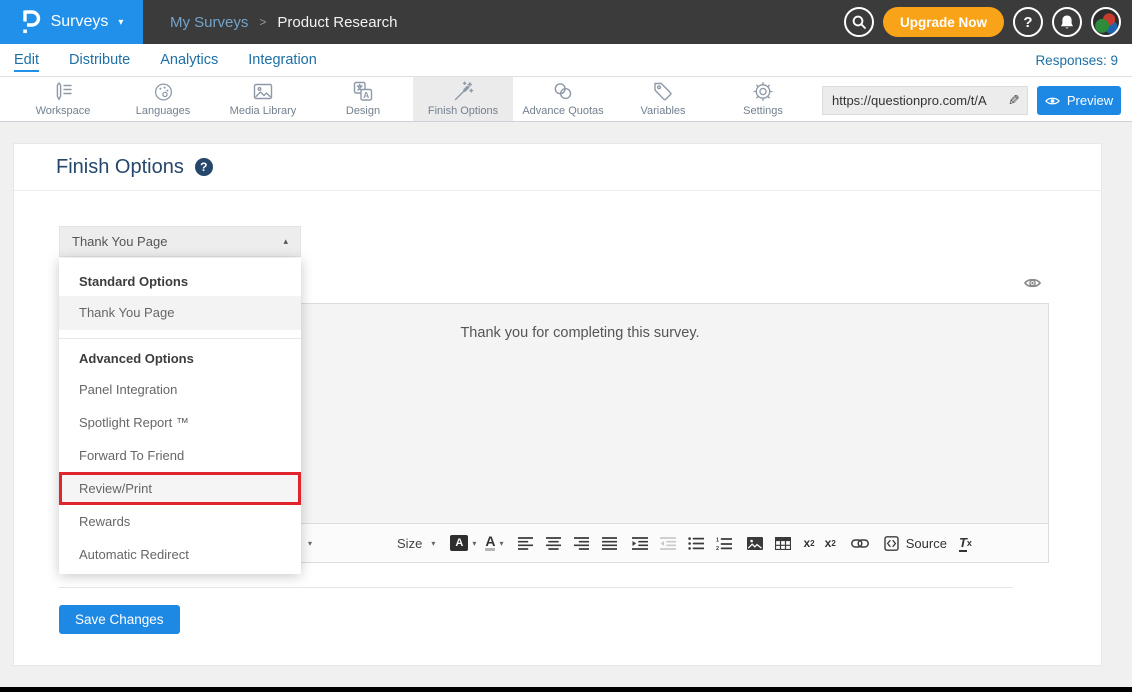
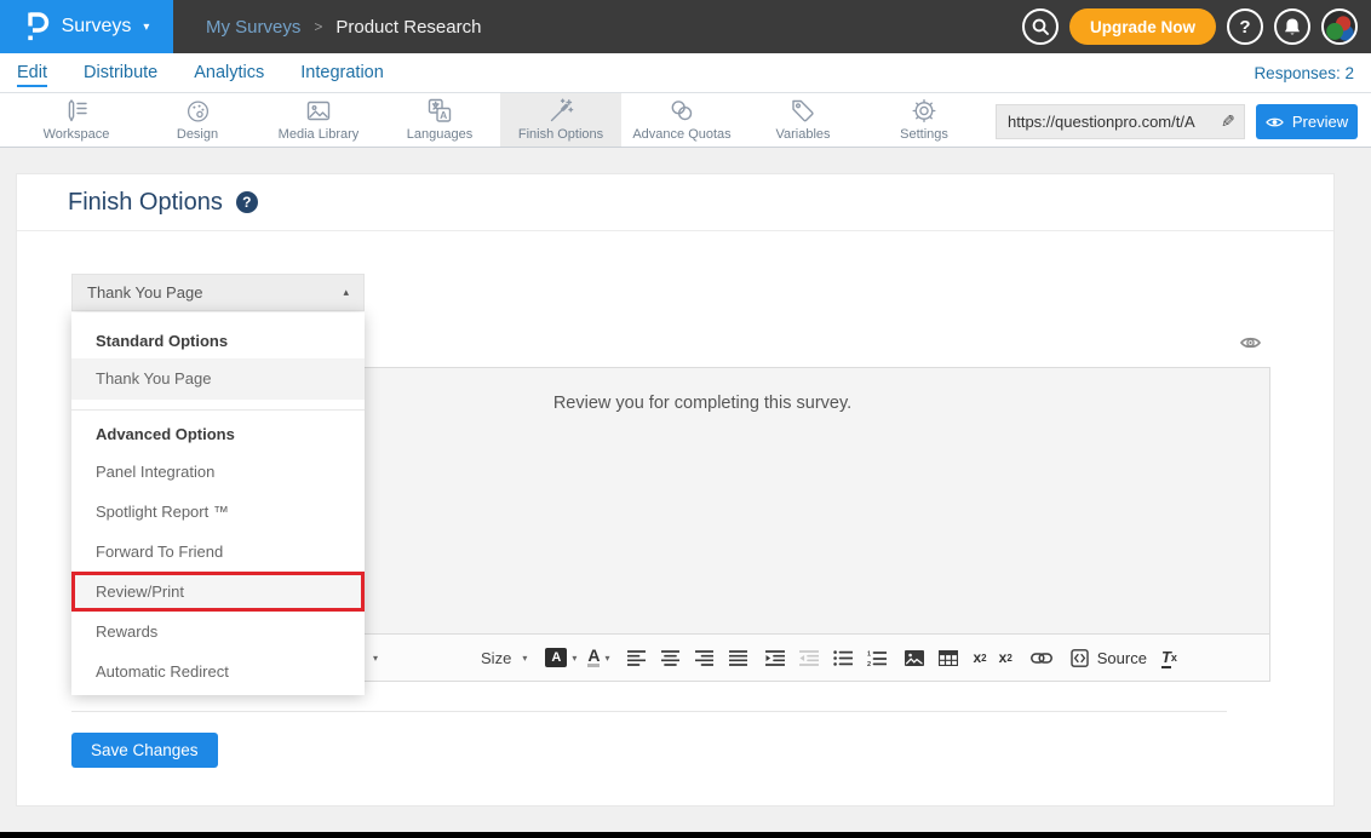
  Surveys
  ▾
  My Surveys
  >
  Product Research
  Upgrade Now
  ?
  Edit
  Distribute
  Analytics
  Integration
- Responses: 9
+ Responses: 2
  Workspace
- Languages
+ Design
  Media Library
  A
- Design
+ Languages
  Finish Options
  Advance Quotas
  Variables
  Settings
  https://questionpro.com/t/A
  Preview
  Finish Options
  ?
  Thank You Page
  ▴
  Standard Options
  Thank You Page
  Advanced Options
  Panel Integration
  Spotlight Report ™
  Forward To Friend
  Review/Print
  Rewards
  Automatic Redirect
- Thank you for completing this survey.
+ Review you for completing this survey.
  ▾
  Size
  ▾
  A
  ▾
  A
  ▾
  x
  2
  x
  2
  Source
  T
  x
  Save Changes
